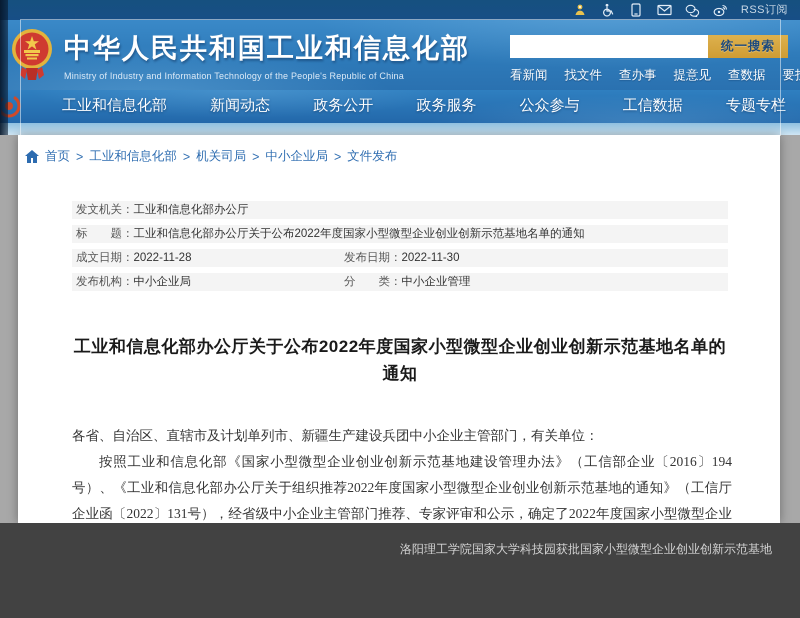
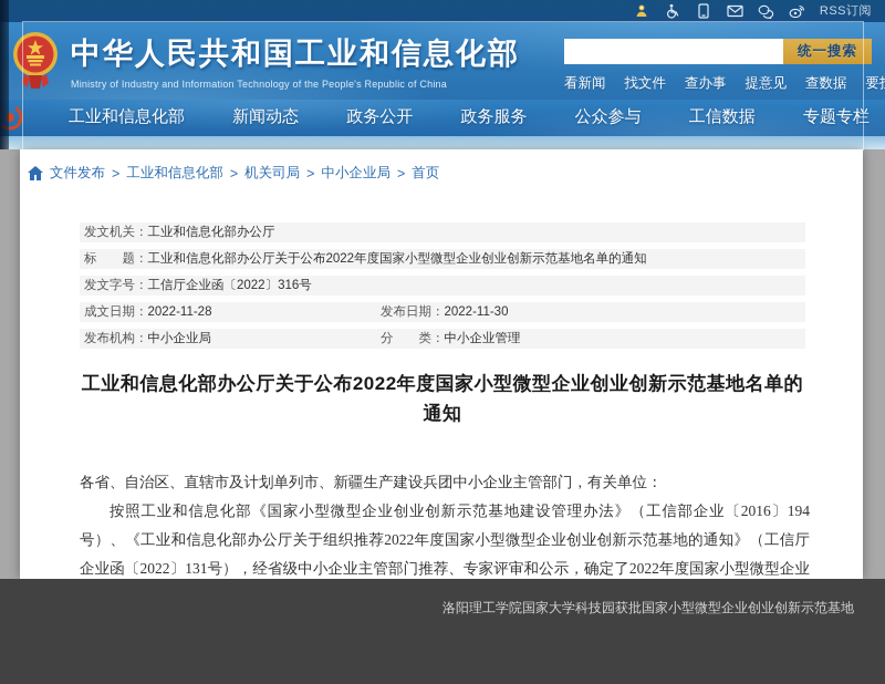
  RSS订阅
  中华人民共和国工业和信息化部
  Ministry of Industry and Information Technology of the People's Republic of China
  统一搜索
  看新闻
  找文件
  查办事
  提意见
  查数据
  工业和信息化部
  新闻动态
  政务公开
  政务服务
  公众参与
  工信数据
  专题专栏
- 首页
+ 文件发布
  >
  工业和信息化部
  >
  机关司局
  >
  中小企业局
  >
- 文件发布
+ 首页
  发文机关：
  工业和信息化部办公厅
  标 题：
  工业和信息化部办公厅关于公布2022年度国家小型微型企业创业创新示范基地名单的通知
+ 发文字号：
+ 工信厅企业函〔2022〕316号
  成文日期：
  2022-11-28
  发布日期：
  2022-11-30
  发布机构：
  中小企业局
  分 类：
  中小企业管理
  工业和信息化部办公厅关于公布2022年度国家小型微型企业创业创新示范基地名单的通知
  各省、自治区、直辖市及计划单列市、新疆生产建设兵团中小企业主管部门，有关单位：
  按照工业和信息化部《国家小型微型企业创业创新示范基地建设管理办法》（工信部企业〔2016〕194号）、《工业和信息化部办公厅关于组织推荐2022年度国家小型微型企业创业创新示范基地的通知》（工信厅企业函〔2022〕131号），经省级中小企业主管部门推荐、专家评审和公示，确定了2022年度国家小型微型企业
  洛阳理工学院国家大学科技园获批国家小型微型企业创业创新示范基地
